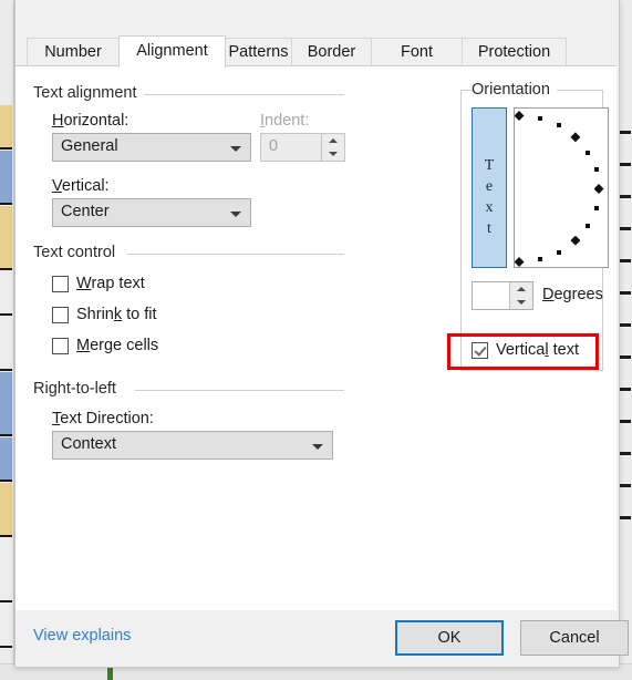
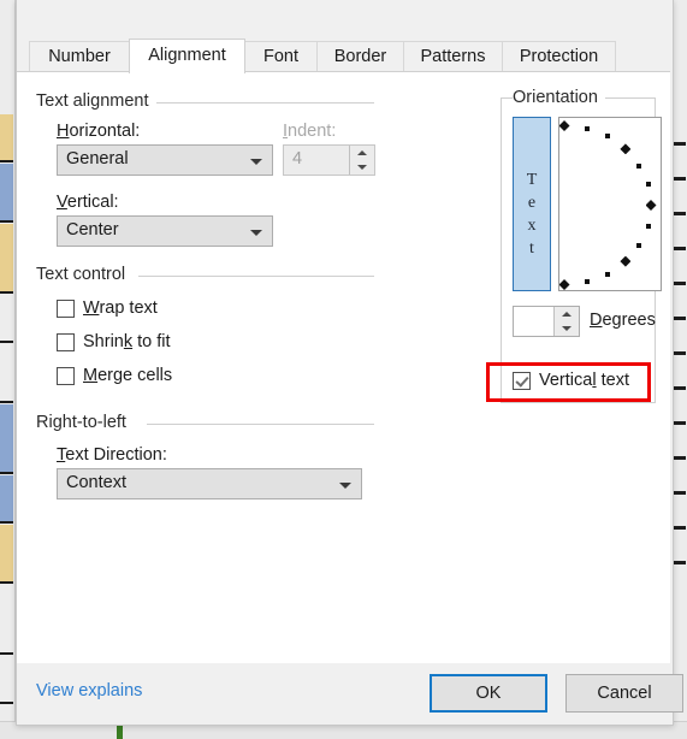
  Number
  Alignment
- Patterns
+ Font
  Border
- Font
+ Patterns
  Protection
  Text alignment
  Horizontal:
  General
  Indent:
- 0
+ 4
  Vertical:
  Center
  Text control
  Wrap text
  Shrink to fit
  Merge cells
  Right-to-left
  Text Direction:
  Context
  Orientation
  T
  e
  x
  t
  Degrees
  Vertical text
  View explains
  OK
  Cancel
